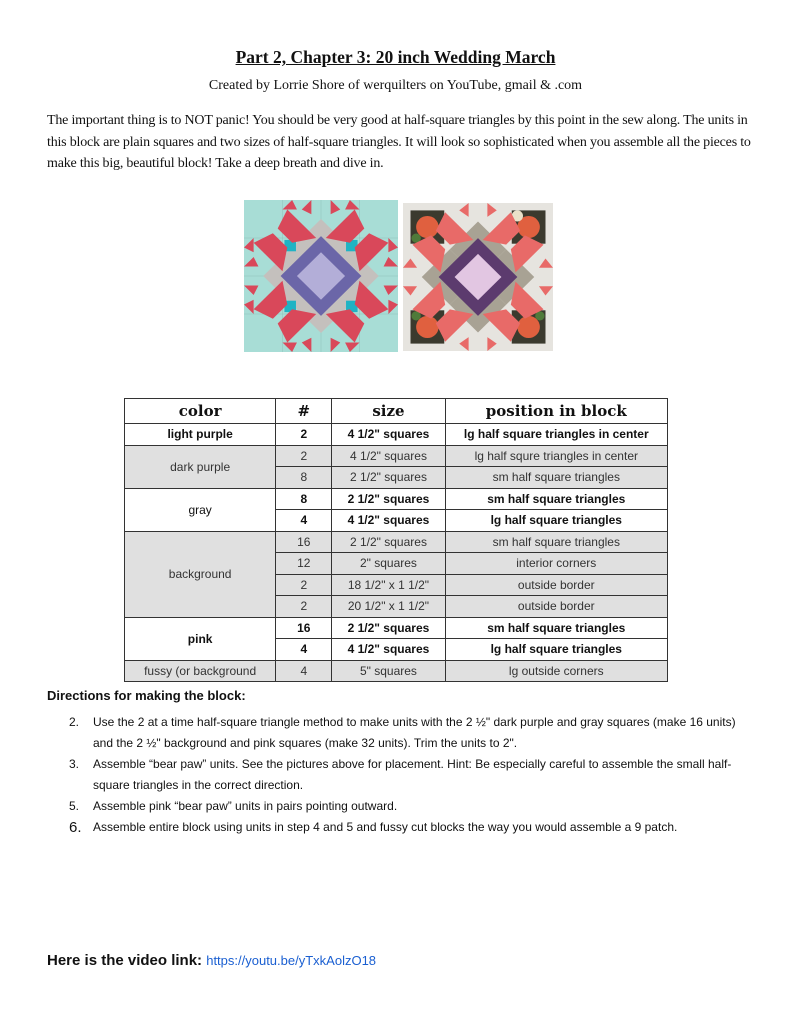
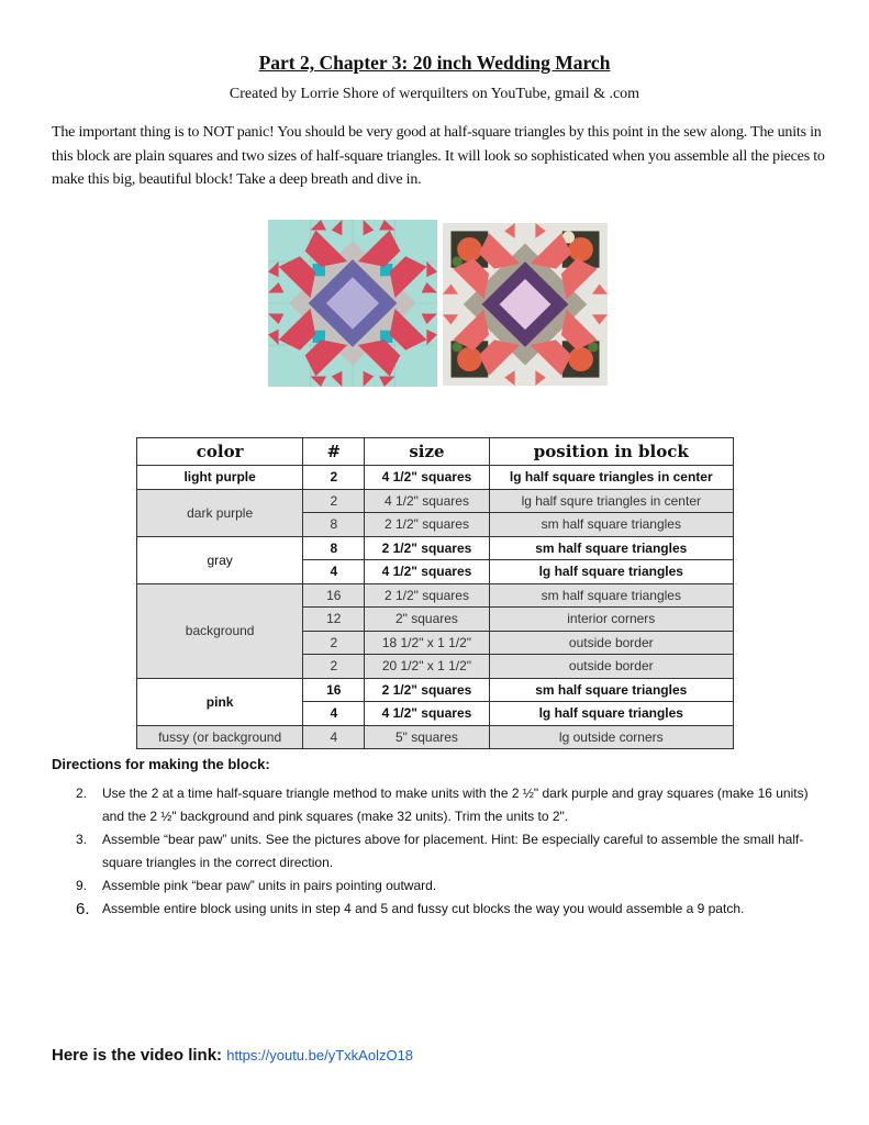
  Part 2, Chapter 3: 20 inch Wedding March
  Created by Lorrie Shore of werquilters on YouTube, gmail & .com
  The important thing is to NOT panic! You should be very good at half-square triangles by this point in the sew along. The units in this block are plain squares and two sizes of half-square triangles. It will look so sophisticated when you assemble all the pieces to make this big, beautiful block! Take a deep breath and dive in.
  color	#	size	position in block
  light purple	2	4 1/2" squares	lg half square triangles in center
  dark purple	2	4 1/2" squares	lg half squre triangles in center
  8	2 1/2" squares	sm half square triangles
  gray	8	2 1/2" squares	sm half square triangles
  4	4 1/2" squares	lg half square triangles
  background	16	2 1/2" squares	sm half square triangles
  12	2" squares	interior corners
  2	18 1/2" x 1 1/2"	outside border
  2	20 1/2" x 1 1/2"	outside border
  pink	16	2 1/2" squares	sm half square triangles
  4	4 1/2" squares	lg half square triangles
  fussy (or background	4	5" squares	lg outside corners
  Directions for making the block:
  2.
  Use the 2 at a time half-square triangle method to make units with the 2 ½" dark purple and gray squares (make 16 units) and the 2 ½" background and pink squares (make 32 units). Trim the units to 2".
  3.
  Assemble “bear paw” units. See the pictures above for placement. Hint: Be especially careful to assemble the small half-square triangles in the correct direction.
- 5.
+ 9.
  Assemble pink “bear paw” units in pairs pointing outward.
  6.
  Assemble entire block using units in step 4 and 5 and fussy cut blocks the way you would assemble a 9 patch.
  Here is the video link: https://youtu.be/yTxkAolzO18
